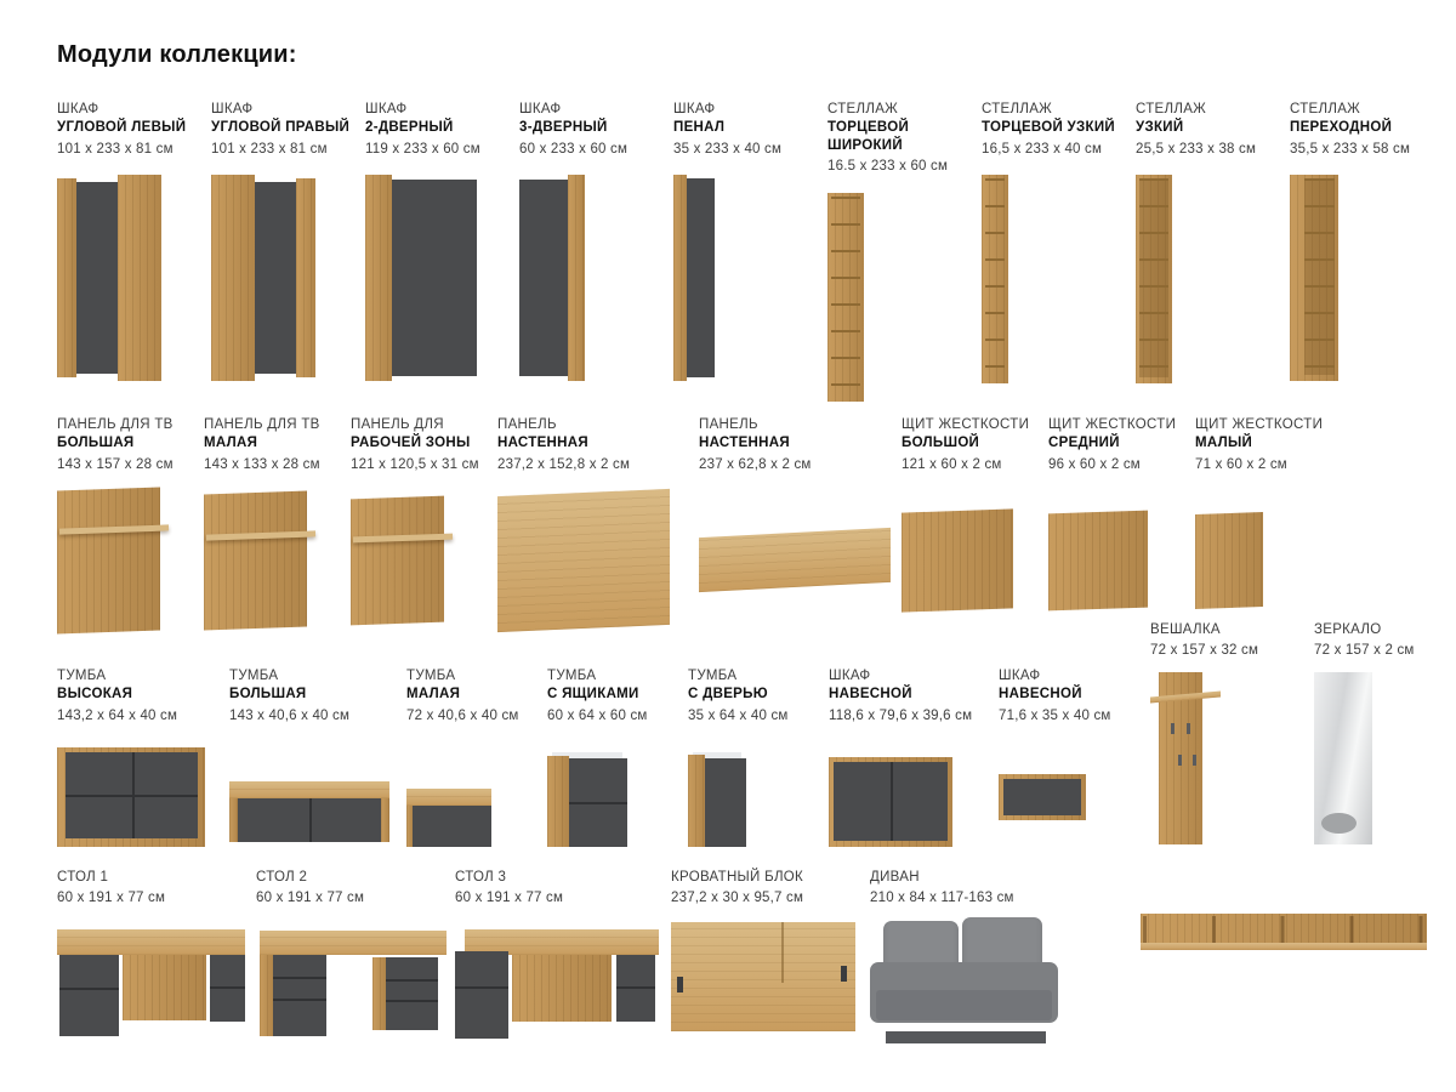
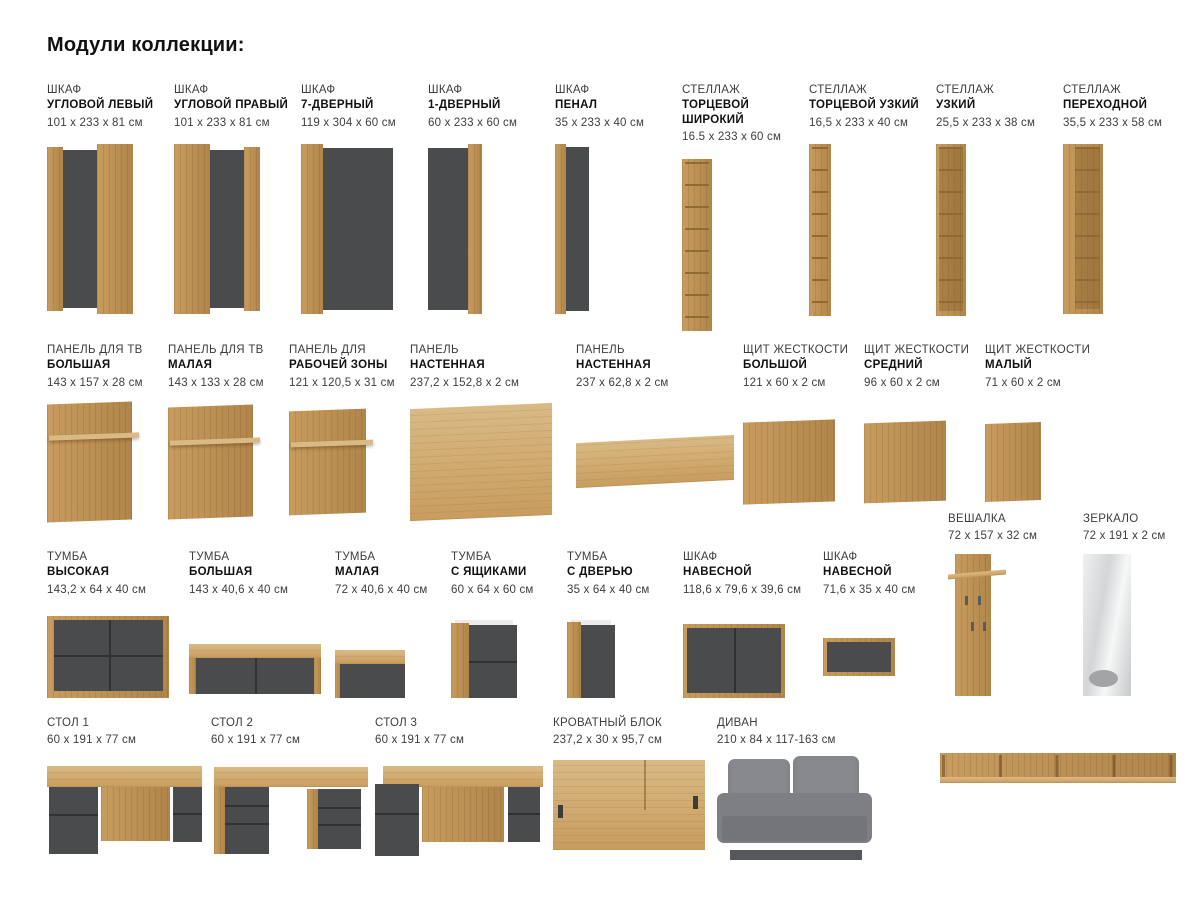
  Модули коллекции:
  ШКАФ
  УГЛОВОЙ ЛЕВЫЙ
  101 x 233 x 81 см
  ШКАФ
  УГЛОВОЙ ПРАВЫЙ
  101 x 233 x 81 см
  ШКАФ
- 2-ДВЕРНЫЙ
+ 7-ДВЕРНЫЙ
- 119 x 233 x 60 см
+ 119 x 304 x 60 см
  ШКАФ
- 3-ДВЕРНЫЙ
+ 1-ДВЕРНЫЙ
  60 x 233 x 60 см
  ШКАФ
  ПЕНАЛ
  35 x 233 x 40 см
  СТЕЛЛАЖ
  ТОРЦЕВОЙ ШИРОКИЙ
  16.5 x 233 x 60 см
  СТЕЛЛАЖ
  ТОРЦЕВОЙ УЗКИЙ
  16,5 x 233 x 40 см
  СТЕЛЛАЖ
  УЗКИЙ
  25,5 x 233 x 38 см
  СТЕЛЛАЖ
  ПЕРЕХОДНОЙ
  35,5 x 233 x 58 см
  ПАНЕЛЬ ДЛЯ ТВ
  БОЛЬШАЯ
  143 x 157 x 28 см
  ПАНЕЛЬ ДЛЯ ТВ
  МАЛАЯ
  143 x 133 x 28 см
  ПАНЕЛЬ ДЛЯ
  РАБОЧЕЙ ЗОНЫ
  121 x 120,5 x 31 см
  ПАНЕЛЬ
  НАСТЕННАЯ
  237,2 x 152,8 x 2 см
  ПАНЕЛЬ
  НАСТЕННАЯ
  237 x 62,8 x 2 см
  ЩИТ ЖЕСТКОСТИ
  БОЛЬШОЙ
  121 x 60 x 2 см
  ЩИТ ЖЕСТКОСТИ
  СРЕДНИЙ
  96 x 60 x 2 см
  ЩИТ ЖЕСТКОСТИ
  МАЛЫЙ
  71 x 60 x 2 см
  ТУМБА
  ВЫСОКАЯ
  143,2 x 64 x 40 см
  ТУМБА
  БОЛЬШАЯ
  143 x 40,6 x 40 см
  ТУМБА
  МАЛАЯ
  72 x 40,6 x 40 см
  ТУМБА
  С ЯЩИКАМИ
  60 x 64 x 60 см
  ТУМБА
  С ДВЕРЬЮ
  35 x 64 x 40 см
  ШКАФ
  НАВЕСНОЙ
  118,6 x 79,6 x 39,6 см
  ШКАФ
  НАВЕСНОЙ
  71,6 x 35 x 40 см
  СТОЛ 1
  60 x 191 x 77 см
  СТОЛ 2
  60 x 191 x 77 см
  СТОЛ 3
  60 x 191 x 77 см
  КРОВАТНЫЙ БЛОК
  237,2 x 30 x 95,7 см
  ДИВАН
  210 x 84 x 117-163 см
  ВЕШАЛКА
  72 x 157 x 32 см
  ЗЕРКАЛО
- 72 x 157 x 2 см
+ 72 x 191 x 2 см
